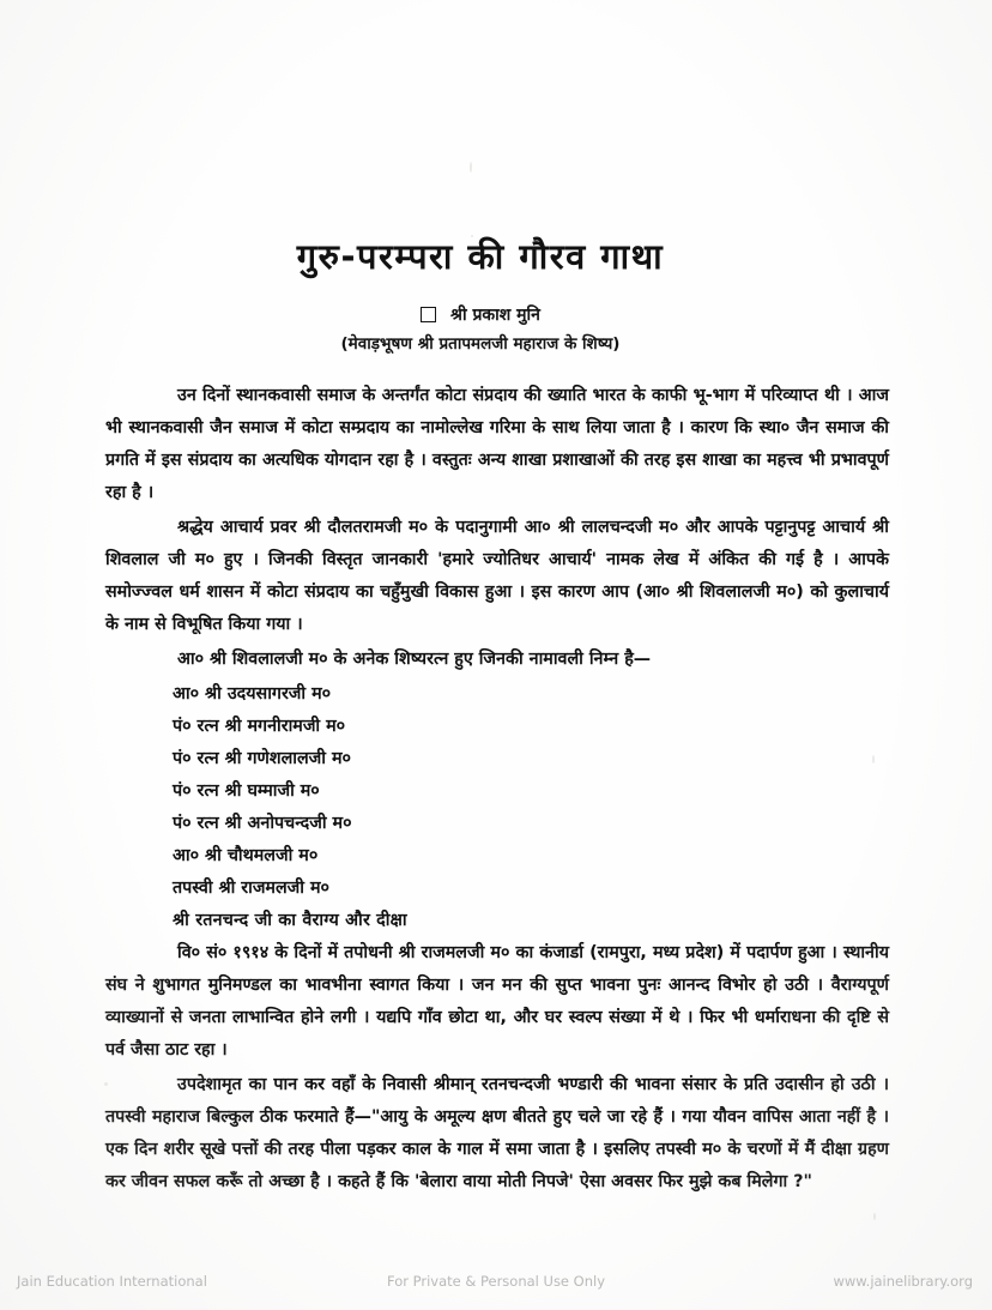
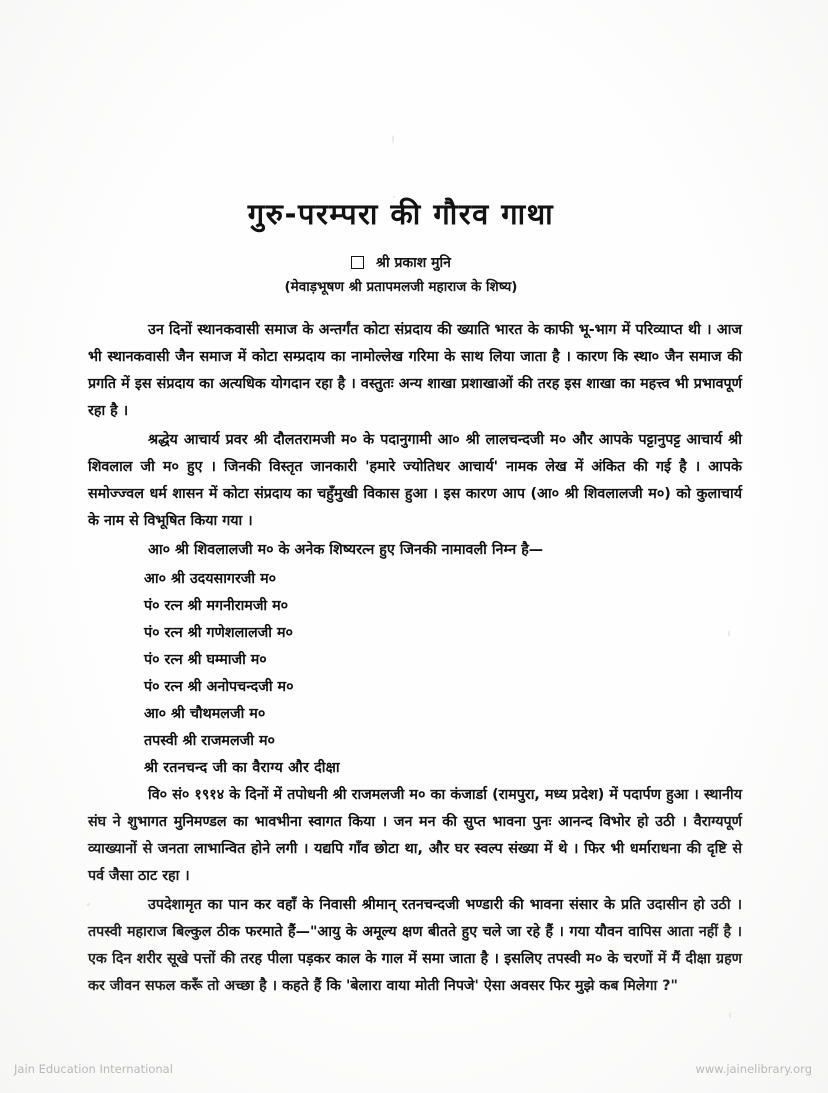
  Jain Education International
- For Private & Personal Use Only
  www.jainelibrary.org
